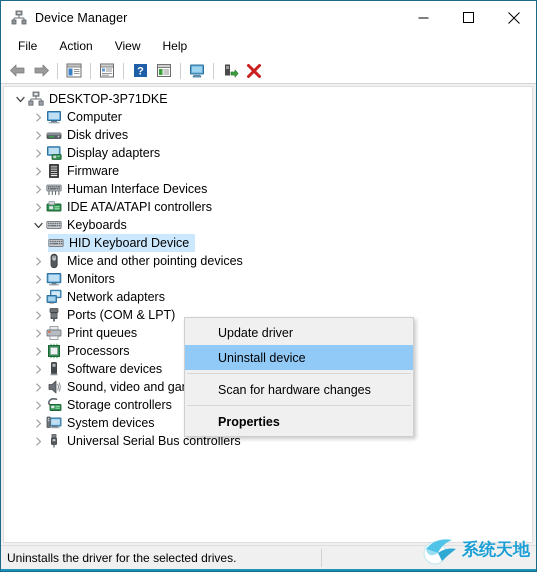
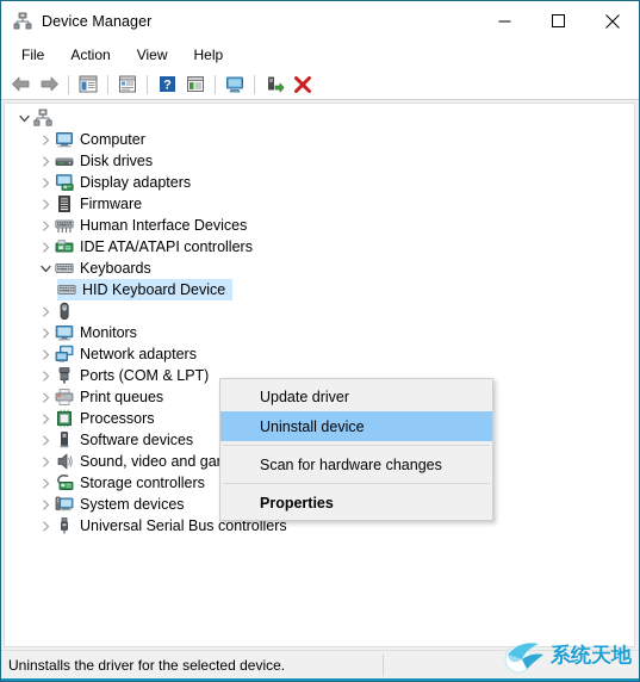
  Device Manager
  File
  Action
  View
  Help
  ?
- DESKTOP-3P71DKE
  Computer
  Disk drives
  Display adapters
  Firmware
  Human Interface Devices
  IDE ATA/ATAPI controllers
  Keyboards
  HID Keyboard Device
- Mice and other pointing devices
  Monitors
  Network adapters
  Ports (COM & LPT)
  Print queues
  Processors
  Software devices
  Storage controllers
  System devices
  Universal Serial Bus controllers
  Update driver
  Uninstall device
  Scan for hardware changes
  Properties
- Uninstalls the driver for the selected drives.
+ Uninstalls the driver for the selected device.
  系统天地
